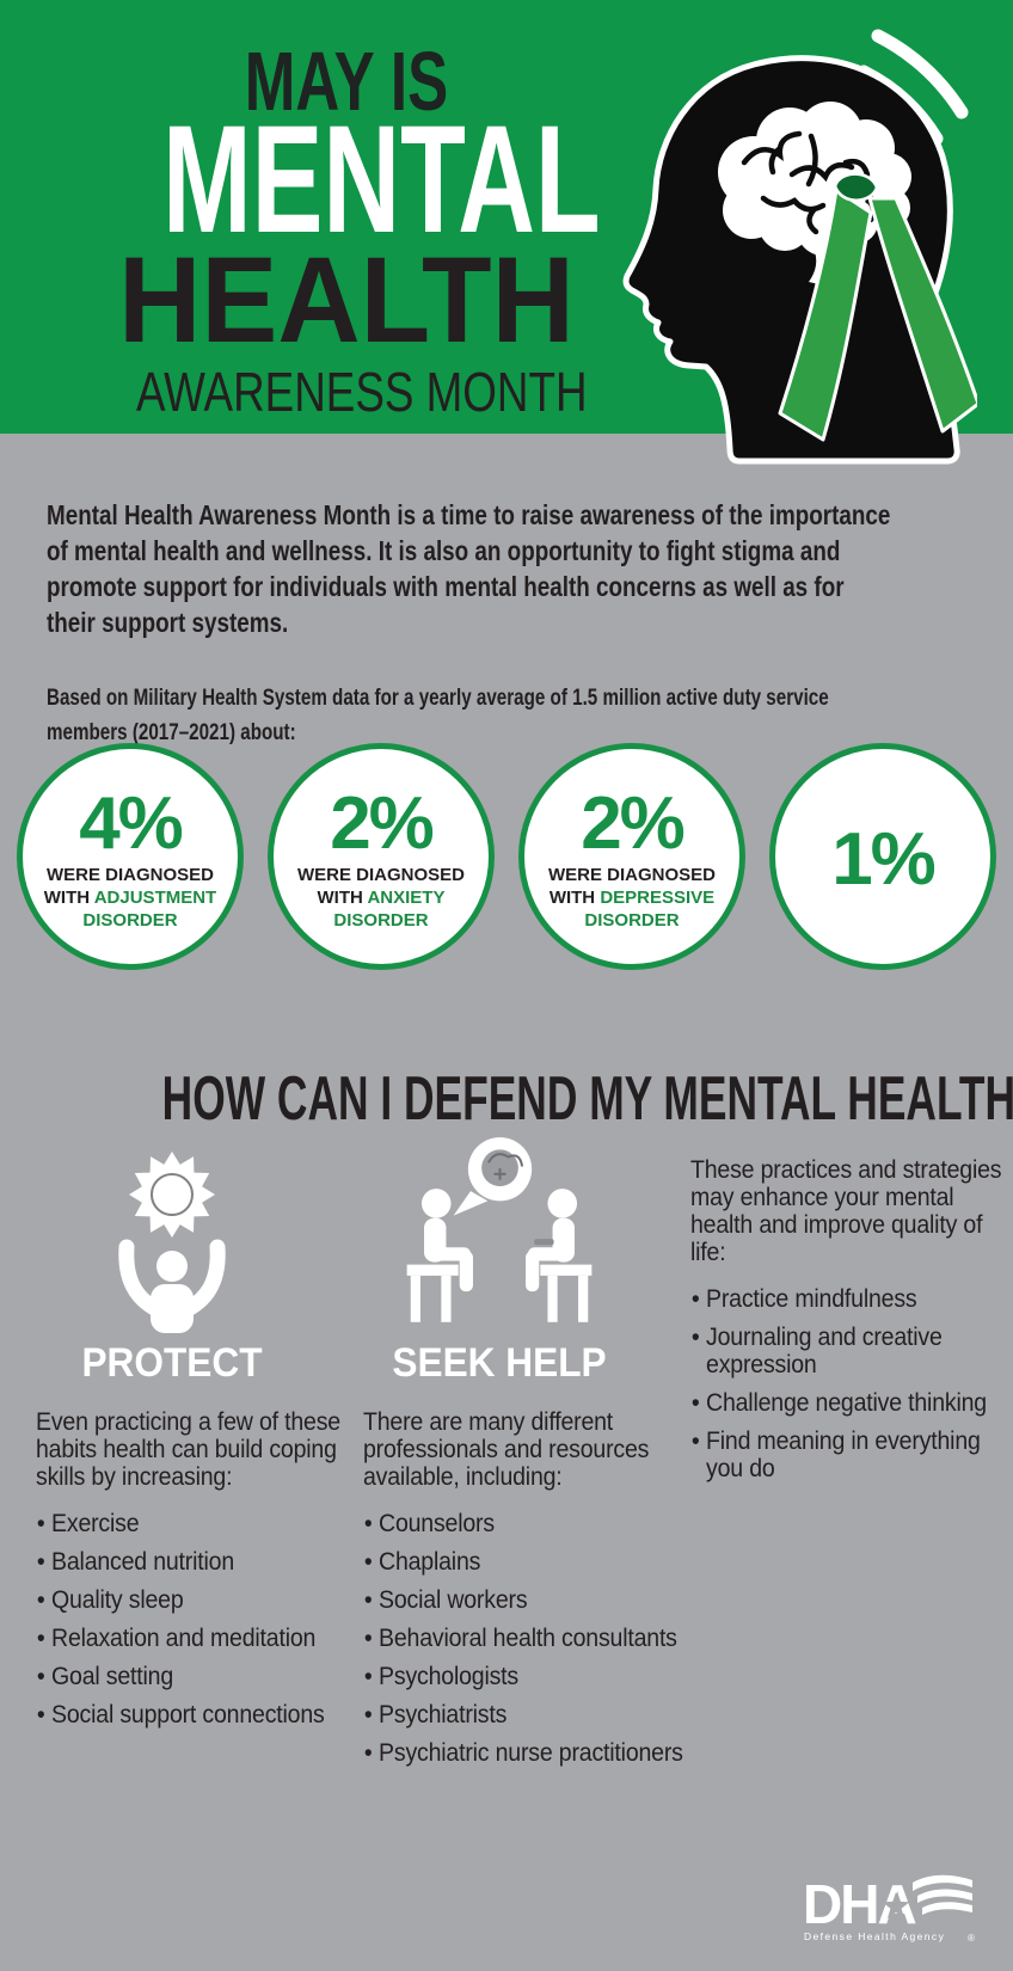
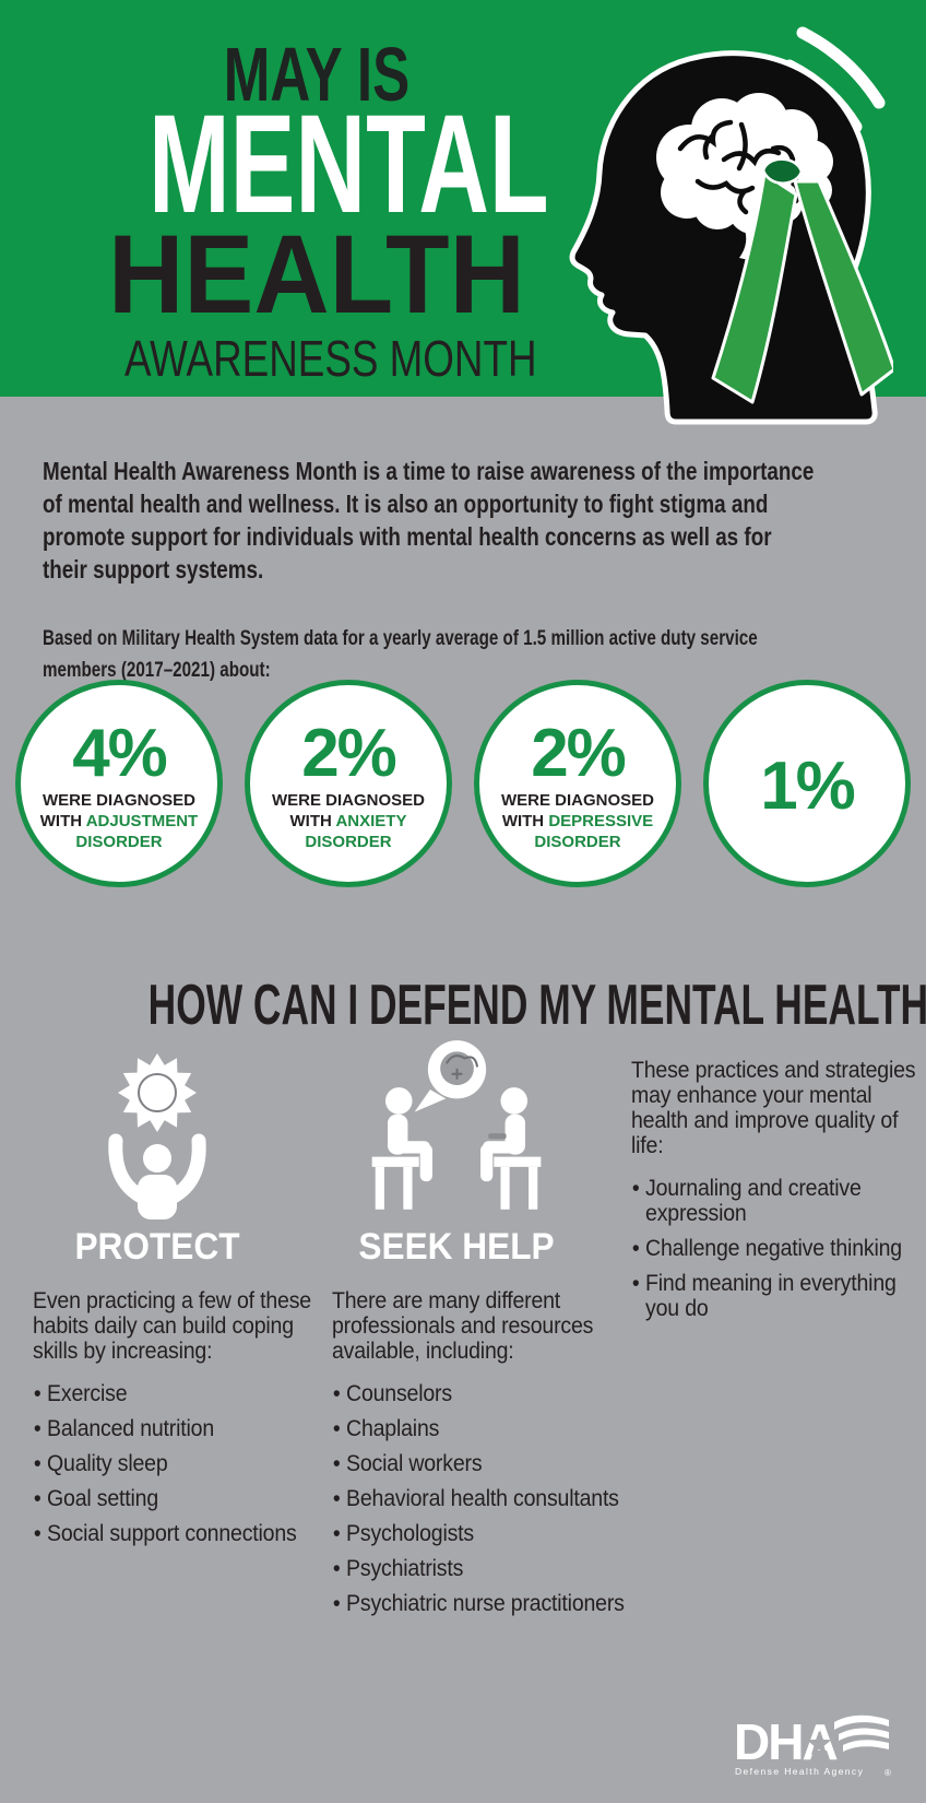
  MAY IS
  MENTAL
  HEALTH
  AWARENESS MONTH
  Mental Health Awareness Month is a time to raise awareness of the importance of mental health and wellness. It is also an opportunity to fight stigma and promote support for individuals with mental health concerns as well as for their support systems.
  Based on Military Health System data for a yearly average of 1.5 million active duty service members (2017–2021) about:
  4%
  WERE DIAGNOSED WITH ADJUSTMENT DISORDER
  2%
  WERE DIAGNOSED WITH ANXIETY DISORDER
  2%
  WERE DIAGNOSED WITH DEPRESSIVE DISORDER
  1%
  HOW CAN I DEFEND MY MENTAL HEALTH
  PROTECT
- Even practicing a few of these habits health can build coping skills by increasing:
+ Even practicing a few of these habits daily can build coping skills by increasing:
  Exercise
  Balanced nutrition
  Quality sleep
- Relaxation and meditation
  Goal setting
  Social support connections
  SEEK HELP
  There are many different professionals and resources available, including:
  Counselors
  Chaplains
  Social workers
  Behavioral health consultants
  Psychologists
  Psychiatrists
  Psychiatric nurse practitioners
  These practices and strategies may enhance your mental health and improve quality of life:
- Practice mindfulness
  Journaling and creative expression
  Challenge negative thinking
  Find meaning in everything you do
  Defense Health Agency
  ®
